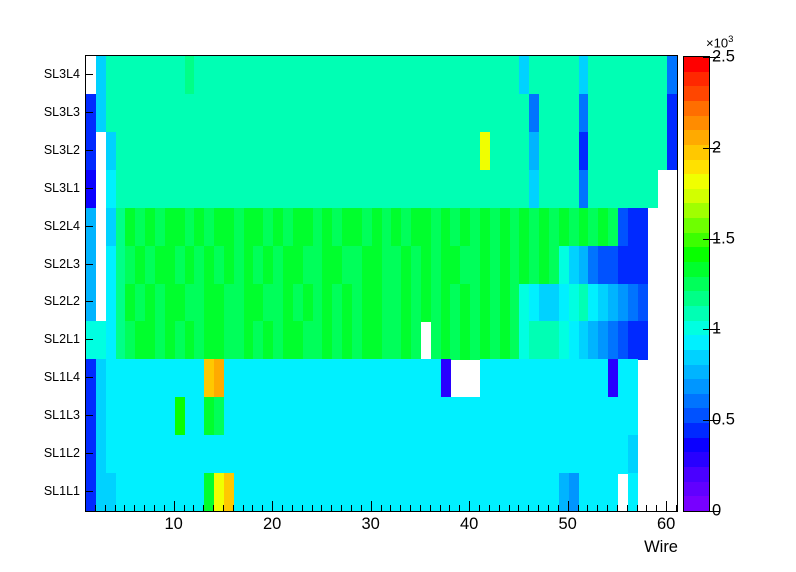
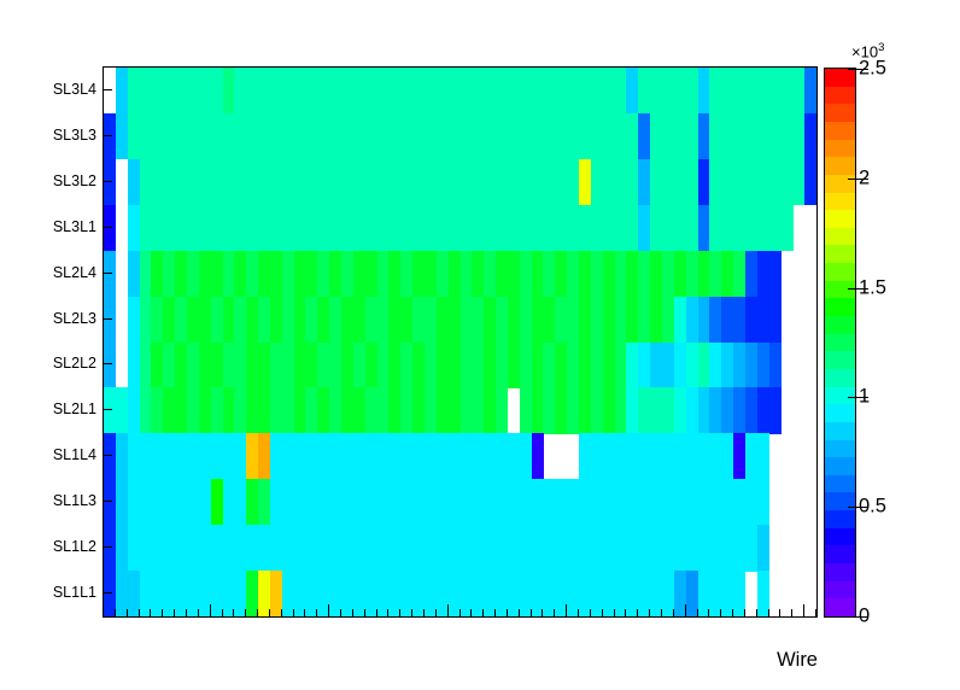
  SL3L4
  SL3L3
  SL3L2
  SL3L1
  SL2L4
  SL2L3
  SL2L2
  SL2L1
  SL1L4
  SL1L3
  SL1L2
  SL1L1
- 10
- 20
- 30
- 40
- 50
- 60
  Wire
  0
  0.5
  1
  1.5
  2
  2.5
  ×103
